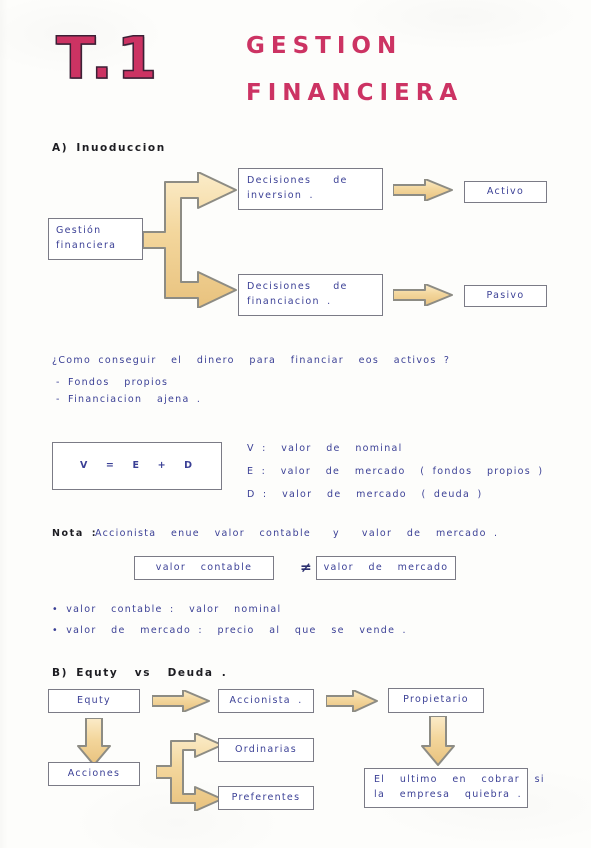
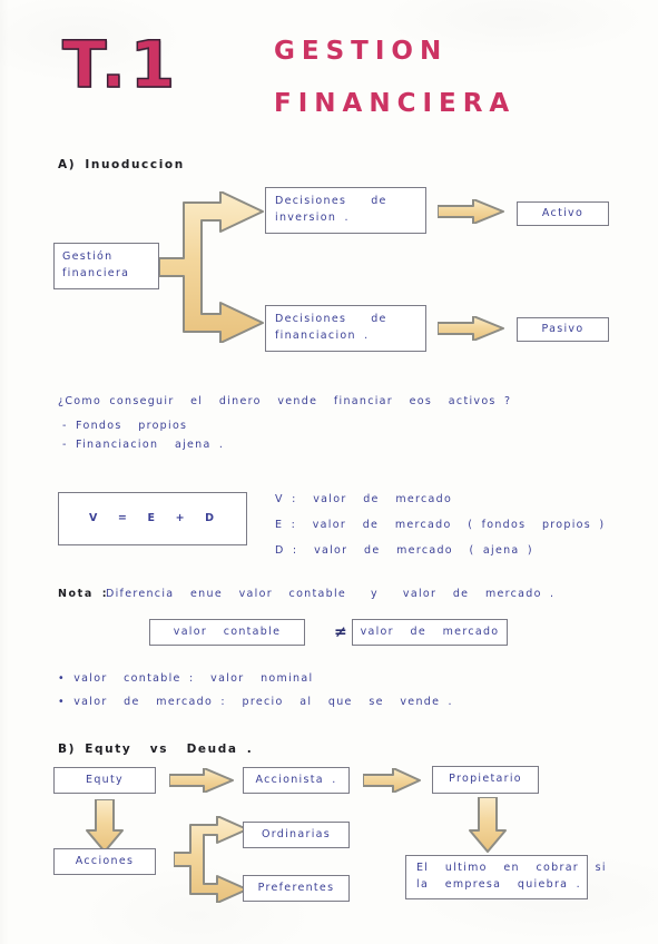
  T.1
  GESTION
  FINANCIERA
  A) Inuoduccion
  Gestión
  financiera
  Decisiones de
  inversion .
  Decisiones de
  financiacion .
  Activo
  Pasivo
- ¿Como conseguir el dinero para financiar eos activos ?
+ ¿Como conseguir el dinero vende financiar eos activos ?
  - Fondos propios
  - Financiacion ajena .
  V = E + D
- V : valor de nominal
+ V : valor de mercado
  E : valor de mercado ( fondos propios )
- D : valor de mercado ( deuda )
+ D : valor de mercado ( ajena )
  Nota :
- Accionista enue valor contable y valor de mercado .
+ Diferencia enue valor contable y valor de mercado .
  valor contable
  ≠
  valor de mercado
  • valor contable : valor nominal
  • valor de mercado : precio al que se vende .
  B) Equty vs Deuda .
  Equty
  Accionista .
  Propietario
  Acciones
  Ordinarias
  Preferentes
  El ultimo en cobrar si
  la empresa quiebra .
